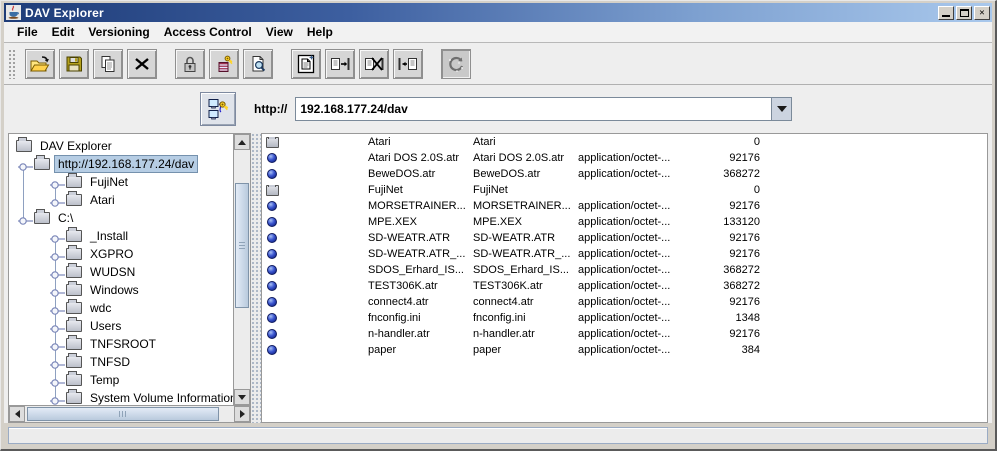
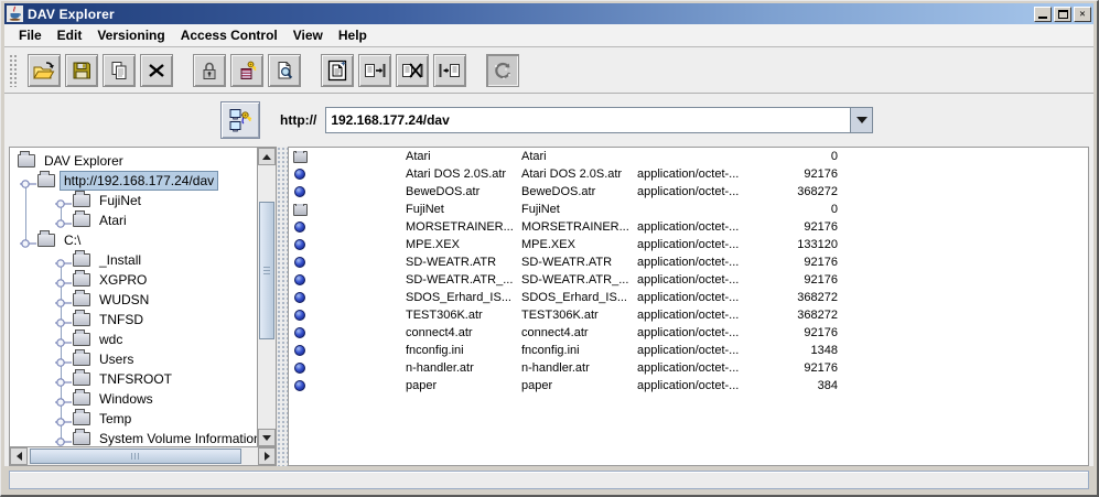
  DAV Explorer
  ✕
  File
  Edit
  Versioning
  Access Control
  View
  Help
  http://
  192.168.177.24/dav
  DAV Explorer
  http://192.168.177.24/dav
  FujiNet
  Atari
  C:\
  _Install
  XGPRO
  WUDSN
- Windows
+ TNFSD
  wdc
  Users
  TNFSROOT
- TNFSD
+ Windows
  Temp
  System Volume Informatio
  Atari
  Atari
  0
  Atari DOS 2.0S.atr
  Atari DOS 2.0S.atr
  application/octet-...
  92176
  BeweDOS.atr
  BeweDOS.atr
  application/octet-...
  368272
  FujiNet
  FujiNet
  0
  MORSETRAINER...
  MORSETRAINER...
  application/octet-...
  92176
  MPE.XEX
  MPE.XEX
  application/octet-...
  133120
  SD-WEATR.ATR
  SD-WEATR.ATR
  application/octet-...
  92176
  SD-WEATR.ATR_...
  SD-WEATR.ATR_...
  application/octet-...
  92176
  SDOS_Erhard_IS...
  SDOS_Erhard_IS...
  application/octet-...
  368272
  TEST306K.atr
  TEST306K.atr
  application/octet-...
  368272
  connect4.atr
  connect4.atr
  application/octet-...
  92176
  fnconfig.ini
  fnconfig.ini
  application/octet-...
  1348
  n-handler.atr
  n-handler.atr
  application/octet-...
  92176
  paper
  paper
  application/octet-...
  384
